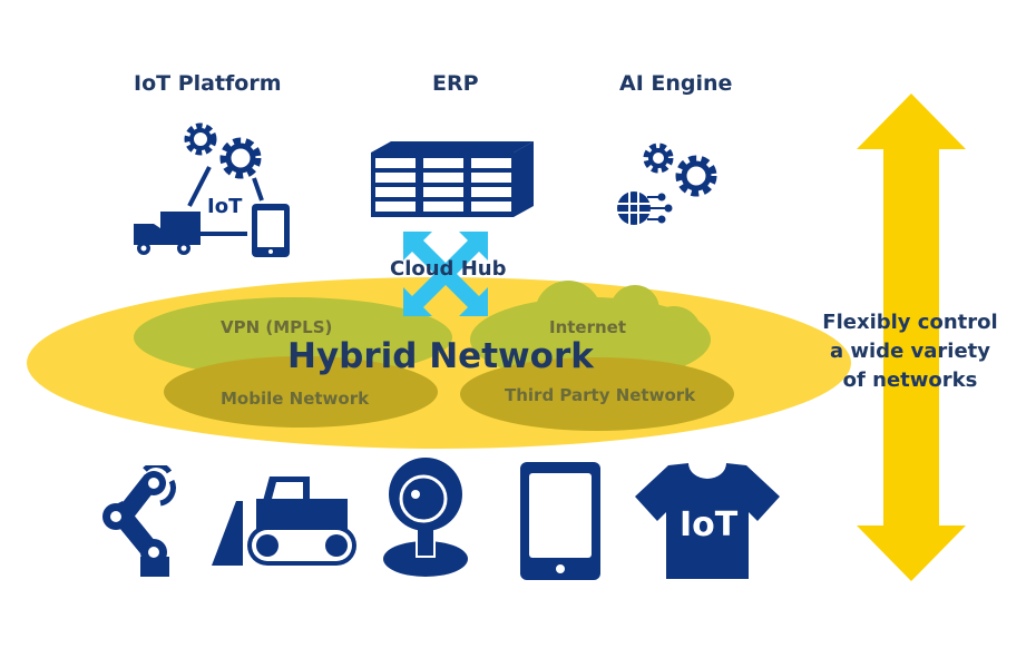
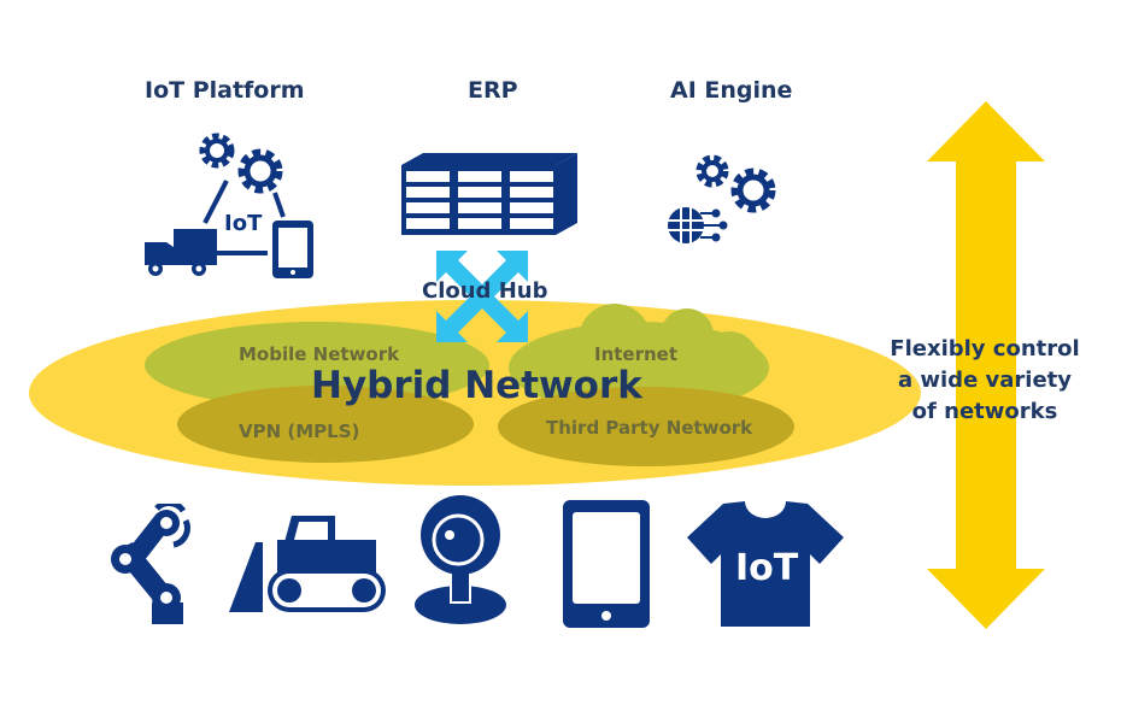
- VPN (MPLS)
+ Mobile Network
  Internet
- Mobile Network
+ VPN (MPLS)
  Third Party Network
  Hybrid Network
  Cloud Hub
  IoT Platform
  ERP
  AI Engine
  IoT
  Flexibly control
  a wide variety
  of networks
  IoT
